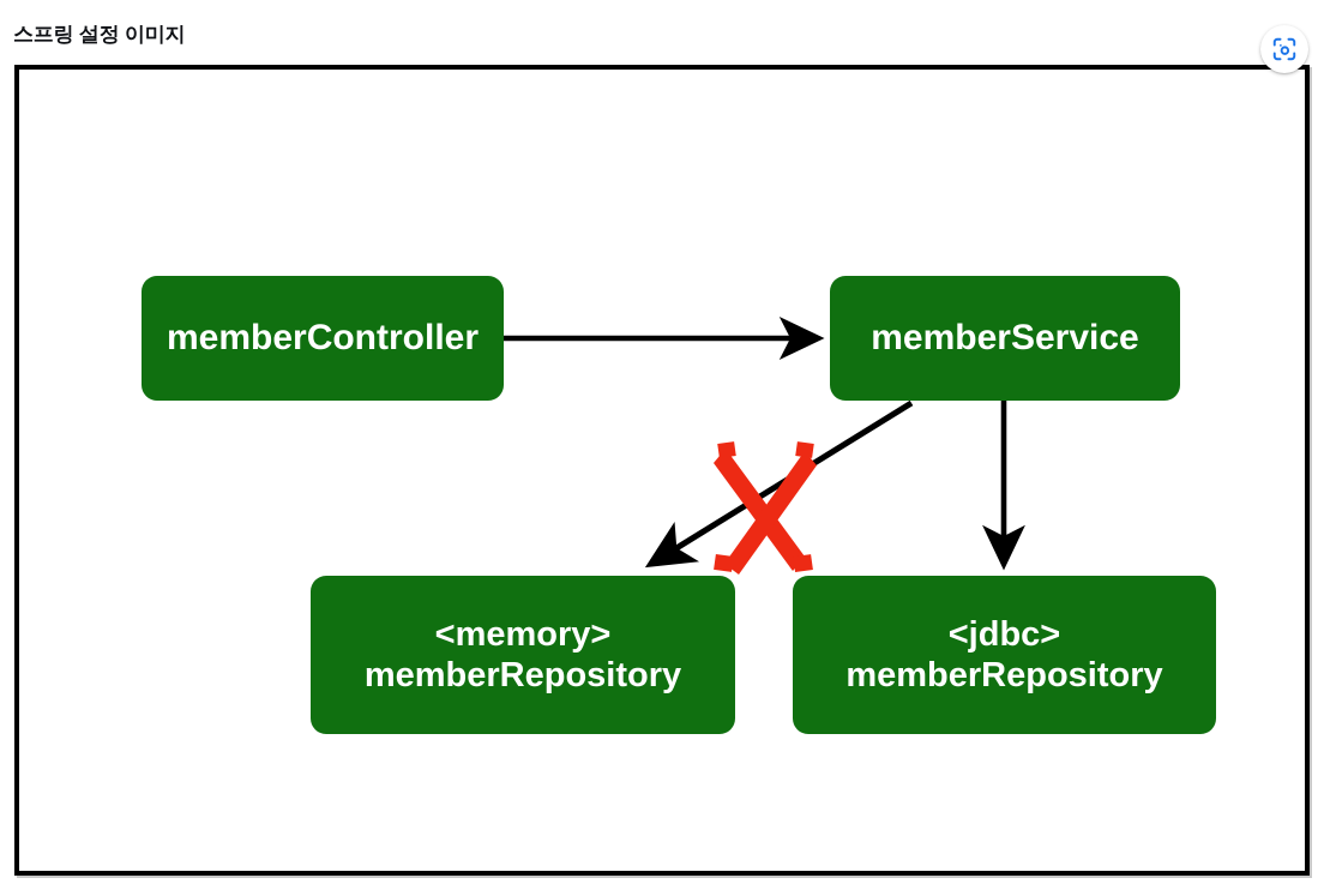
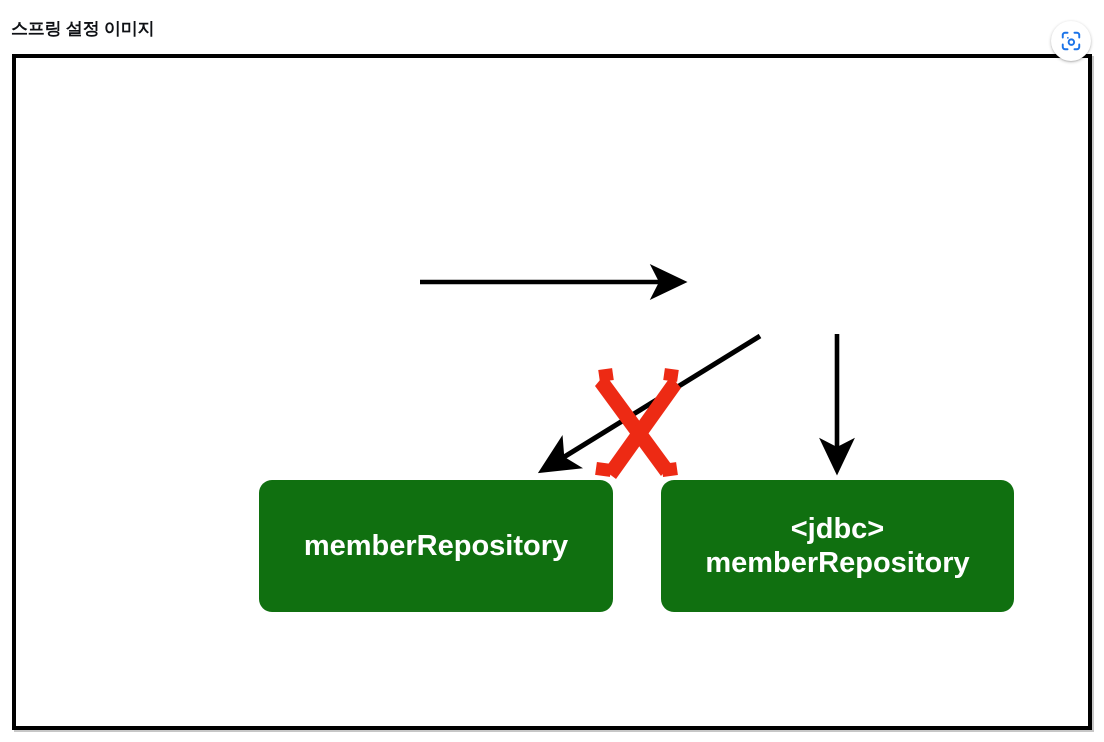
  스프링 설정 이미지
- memberController
- memberService
- <memory>
  memberRepository
  <jdbc>
  memberRepository
